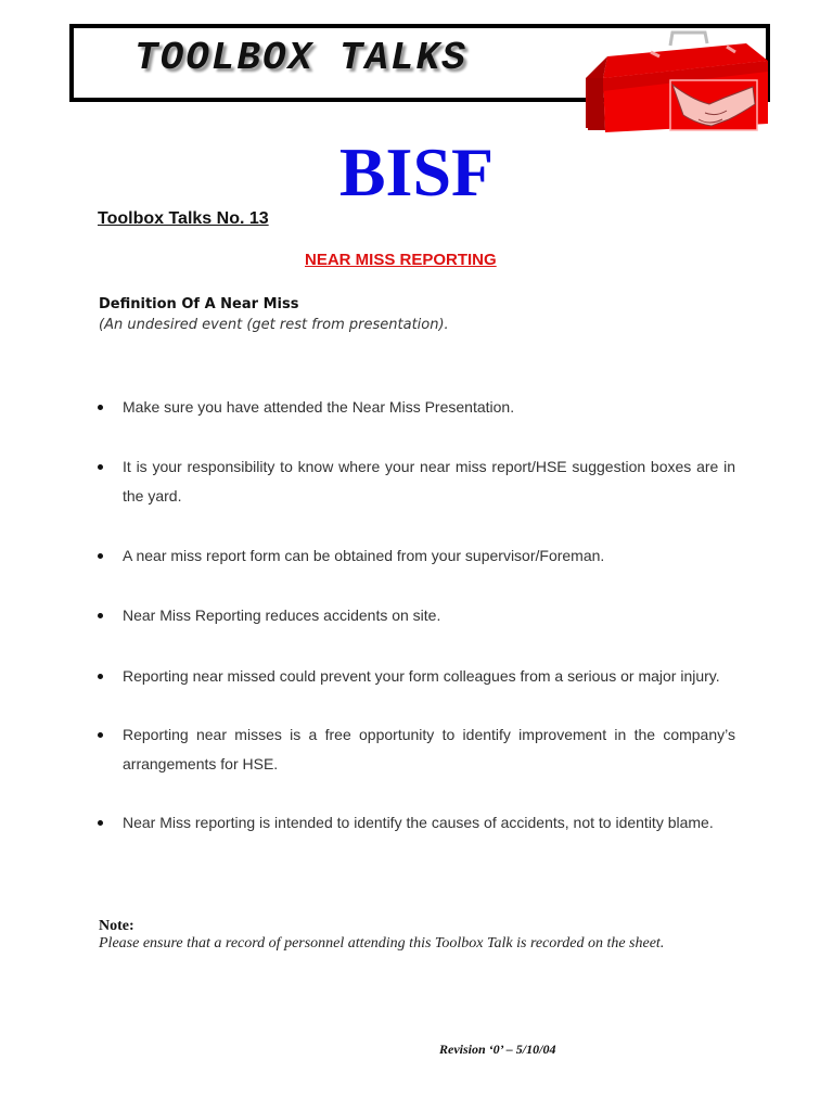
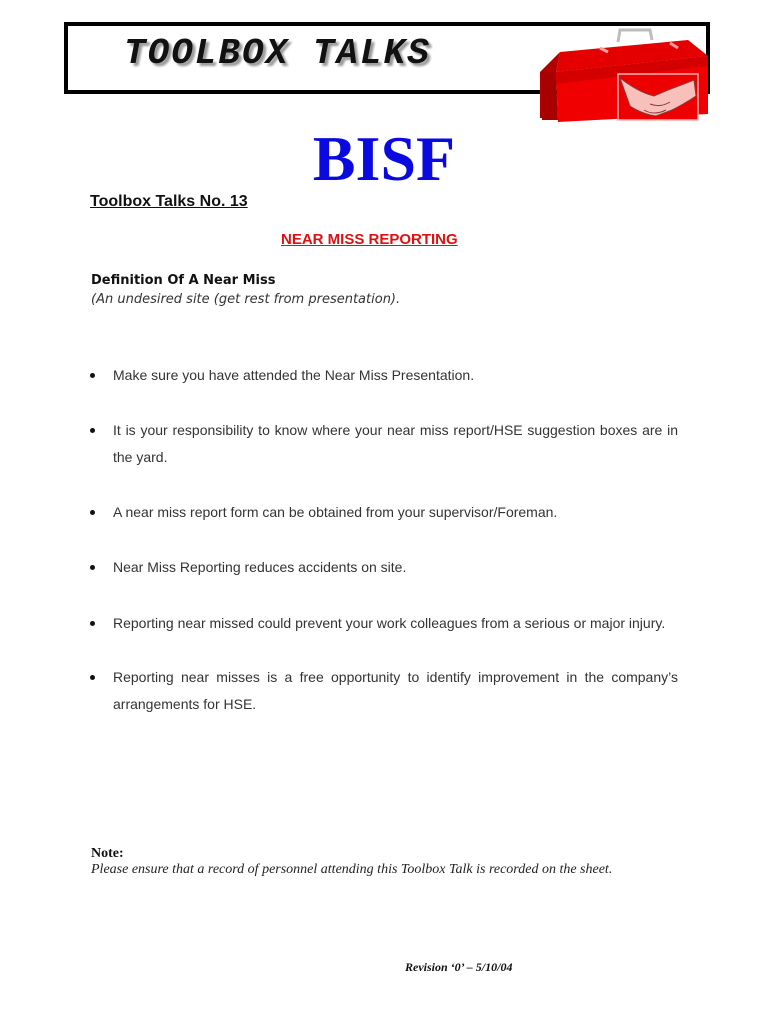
  TOOLBOX TALKS
  BISF
  Toolbox Talks No. 13
  NEAR MISS REPORTING
  Definition Of A Near Miss
- (An undesired event (get rest from presentation).
+ (An undesired site (get rest from presentation).
  Make sure you have attended the Near Miss Presentation.
  It is your responsibility to know where your near miss report/HSE suggestion boxes are in the yard.
  A near miss report form can be obtained from your supervisor/Foreman.
  Near Miss Reporting reduces accidents on site.
- Reporting near missed could prevent your form colleagues from a serious or major injury.
+ Reporting near missed could prevent your work colleagues from a serious or major injury.
  Reporting near misses is a free opportunity to identify improvement in the company’s arrangements for HSE.
- Near Miss reporting is intended to identify the causes of accidents, not to identity blame.
  Note:
  Please ensure that a record of personnel attending this Toolbox Talk is recorded on the sheet.
  Revision ‘0’ – 5/10/04
